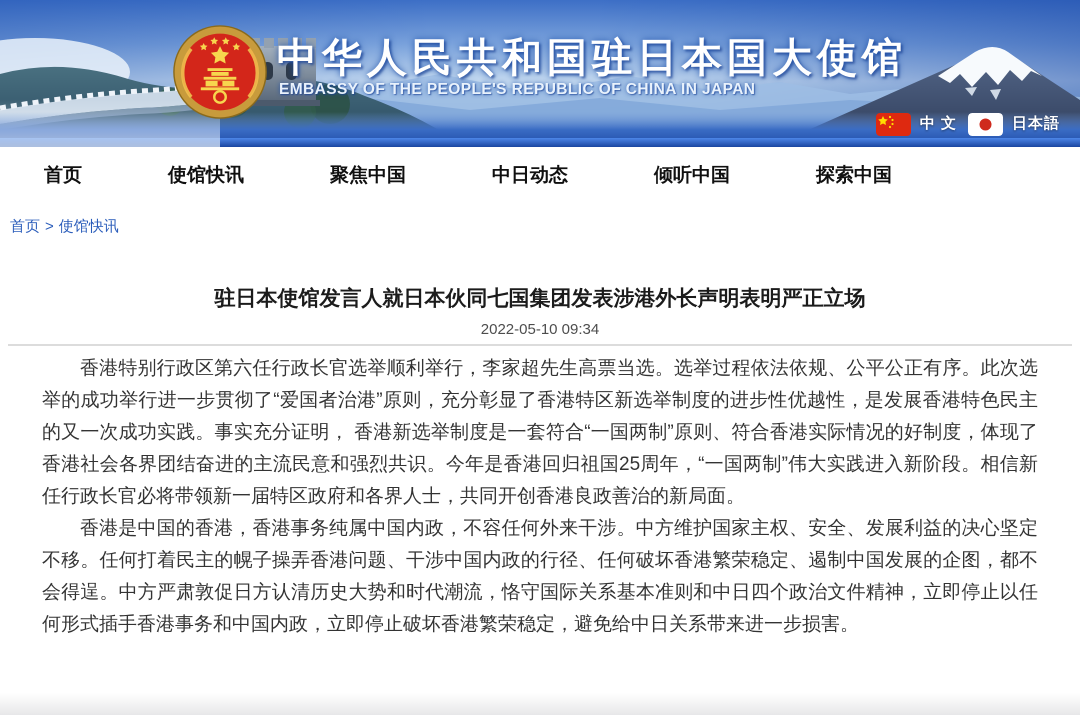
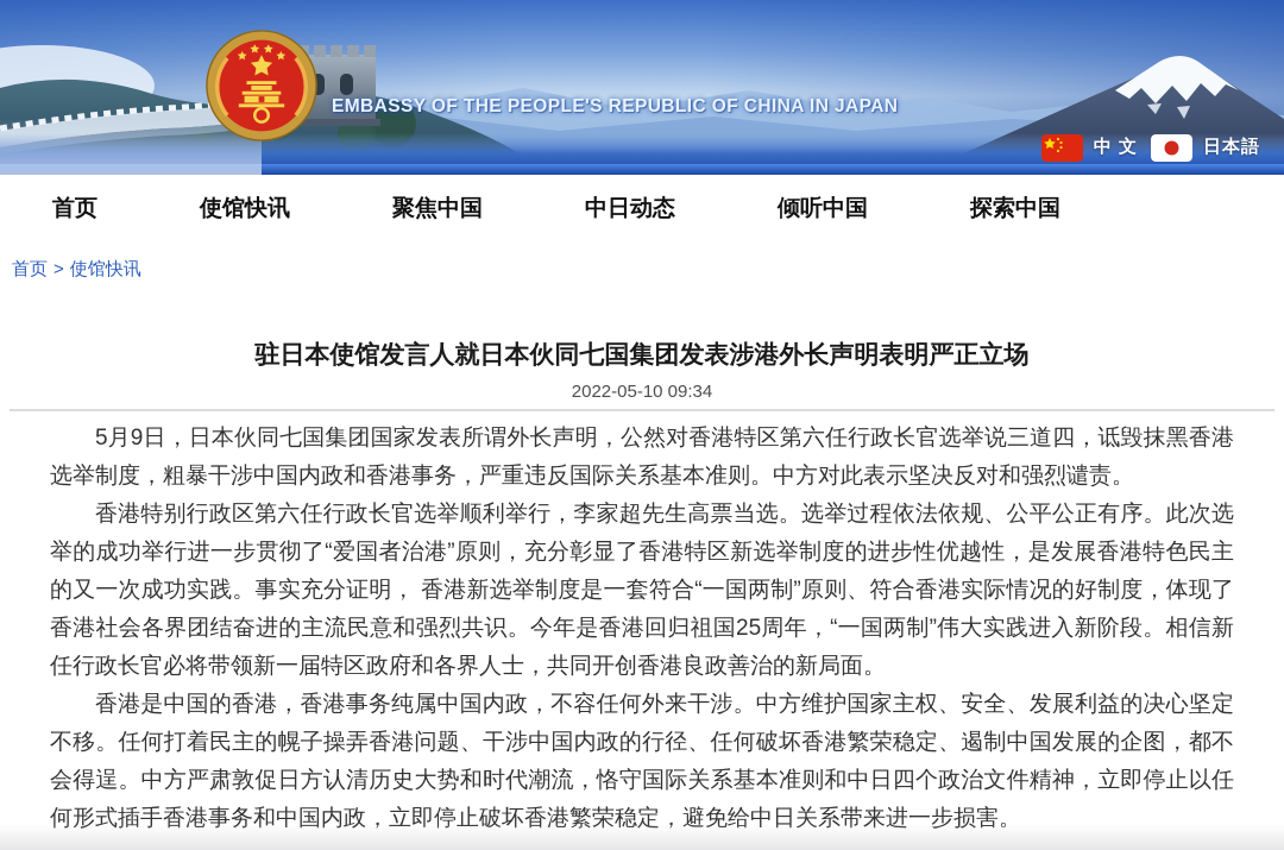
- 中华人民共和国驻日本国大使馆
  EMBASSY OF THE PEOPLE'S REPUBLIC OF CHINA IN JAPAN
  中 文
  日本語
  首页
  使馆快讯
  聚焦中国
  中日动态
  倾听中国
  探索中国
  首页 > 使馆快讯
  驻日本使馆发言人就日本伙同七国集团发表涉港外长声明表明严正立场
  2022-05-10 09:34
+ 5月9日，日本伙同七国集团国家发表所谓外长声明，公然对香港特区第六任行政长官选举说三道四，诋毁抹黑香港选举制度，粗暴干涉中国内政和香港事务，严重违反国际关系基本准则。中方对此表示坚决反对和强烈谴责。
  香港特别行政区第六任行政长官选举顺利举行，李家超先生高票当选。选举过程依法依规、公平公正有序。此次选举的成功举行进一步贯彻了“爱国者治港”原则，充分彰显了香港特区新选举制度的进步性优越性，是发展香港特色民主的又一次成功实践。事实充分证明， 香港新选举制度是一套符合“一国两制”原则、符合香港实际情况的好制度，体现了香港社会各界团结奋进的主流民意和强烈共识。今年是香港回归祖国25周年，“一国两制”伟大实践进入新阶段。相信新任行政长官必将带领新一届特区政府和各界人士，共同开创香港良政善治的新局面。
  香港是中国的香港，香港事务纯属中国内政，不容任何外来干涉。中方维护国家主权、安全、发展利益的决心坚定不移。任何打着民主的幌子操弄香港问题、干涉中国内政的行径、任何破坏香港繁荣稳定、遏制中国发展的企图，都不会得逞。中方严肃敦促日方认清历史大势和时代潮流，恪守国际关系基本准则和中日四个政治文件精神，立即停止以任何形式插手香港事务和中国内政，立即停止破坏香港繁荣稳定，避免给中日关系带来进一步损害。
